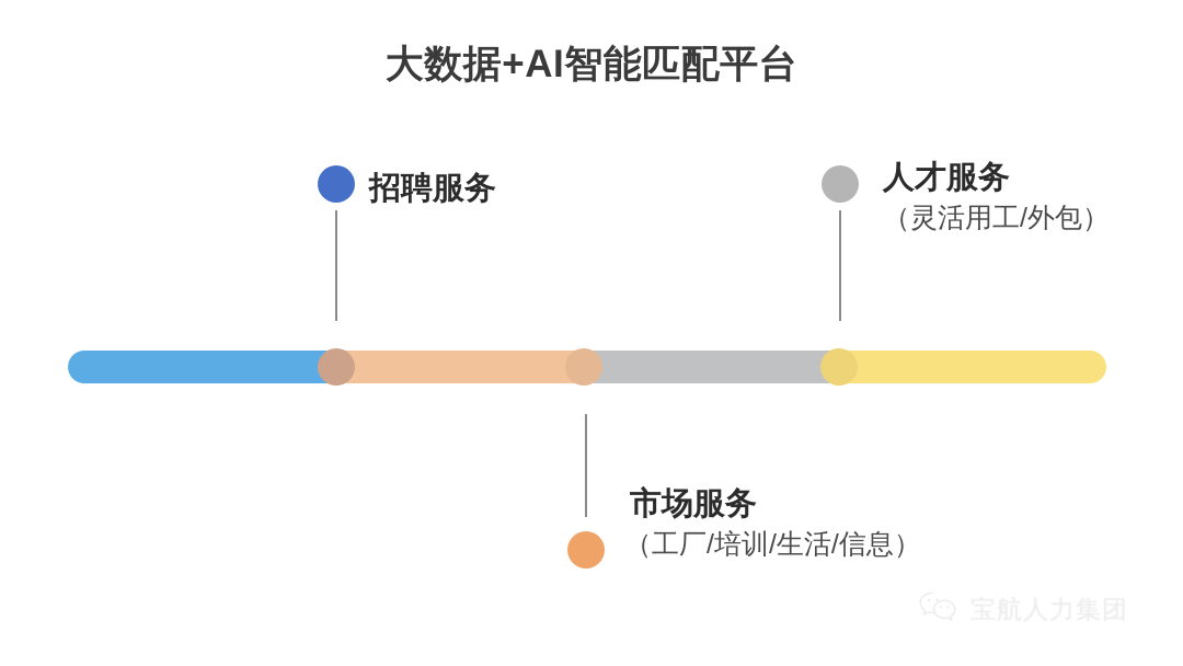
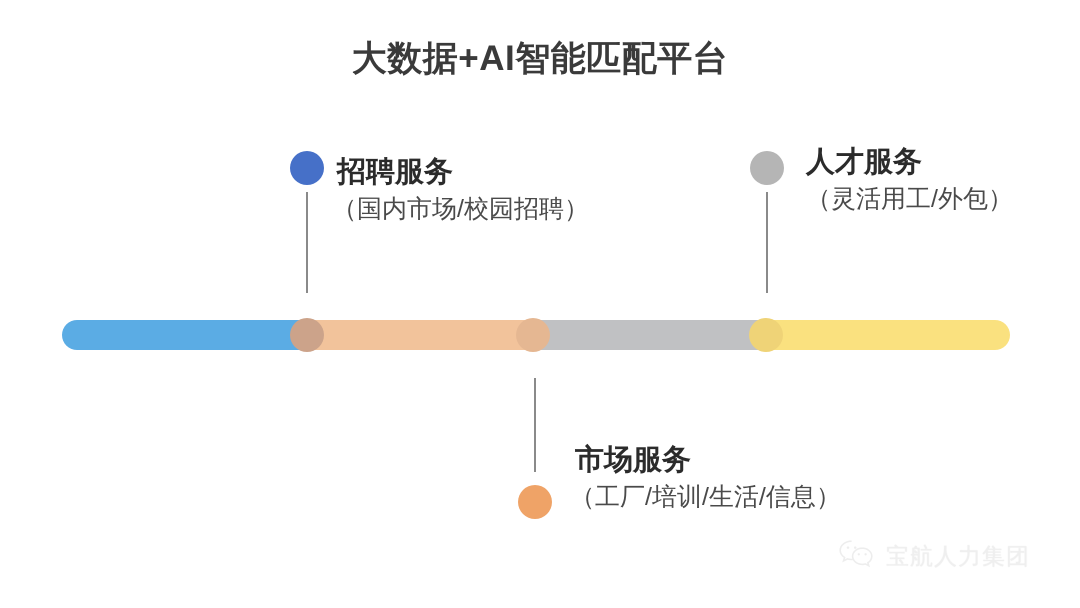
  大数据+AI智能匹配平台
  招聘服务
+ （国内市场/校园招聘）
  人才服务
  （灵活用工/外包）
  市场服务
  （工厂/培训/生活/信息）
